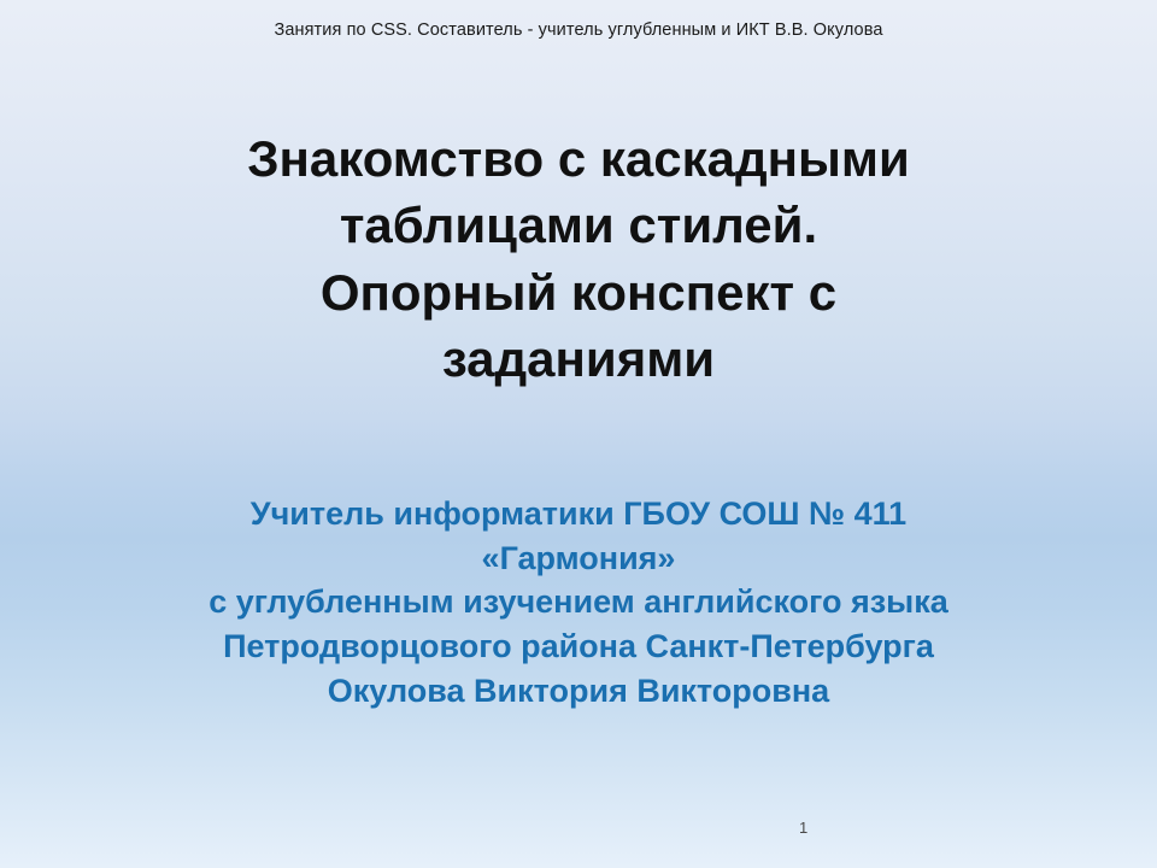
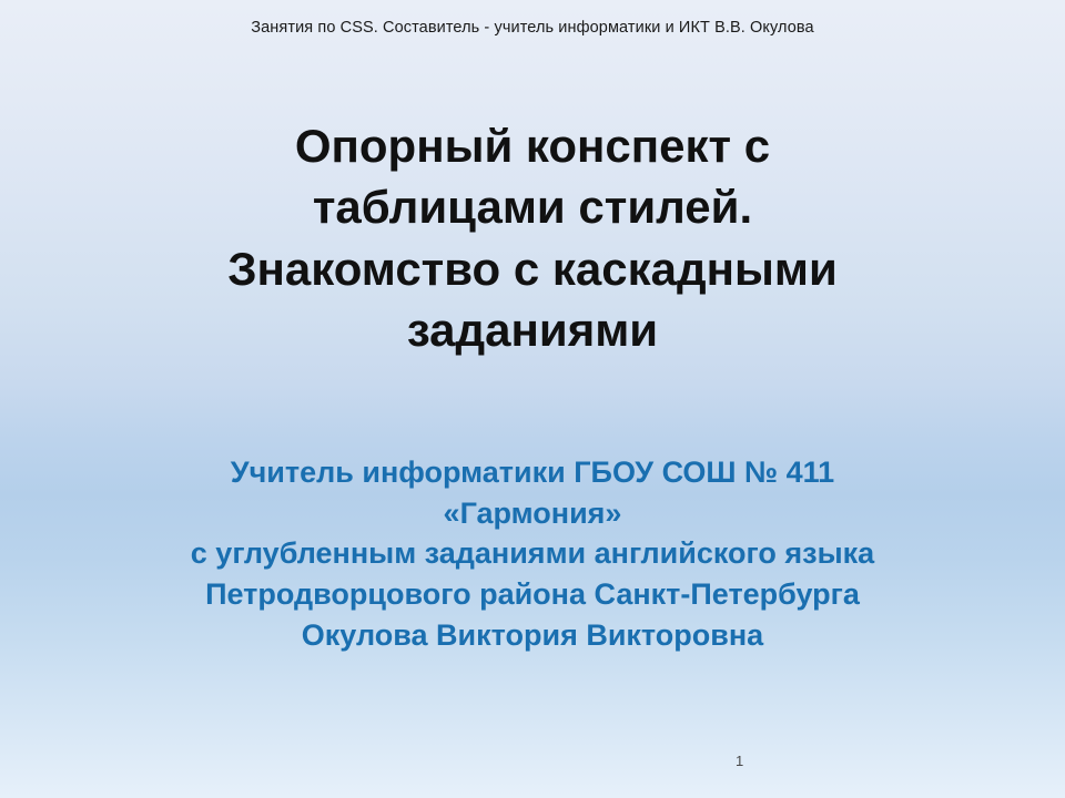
- Занятия по CSS. Составитель - учитель углубленным и ИКТ В.В. Окулова
+ Занятия по CSS. Составитель - учитель информатики и ИКТ В.В. Окулова
- Знакомство с каскадными
+ Опорный конспект с
  таблицами стилей.
- Опорный конспект с
+ Знакомство с каскадными
  заданиями
  Учитель информатики ГБОУ СОШ № 411
  «Гармония»
- с углубленным изучением английского языка
+ с углубленным заданиями английского языка
  Петродворцового района Санкт-Петербурга
  Окулова Виктория Викторовна
  1
